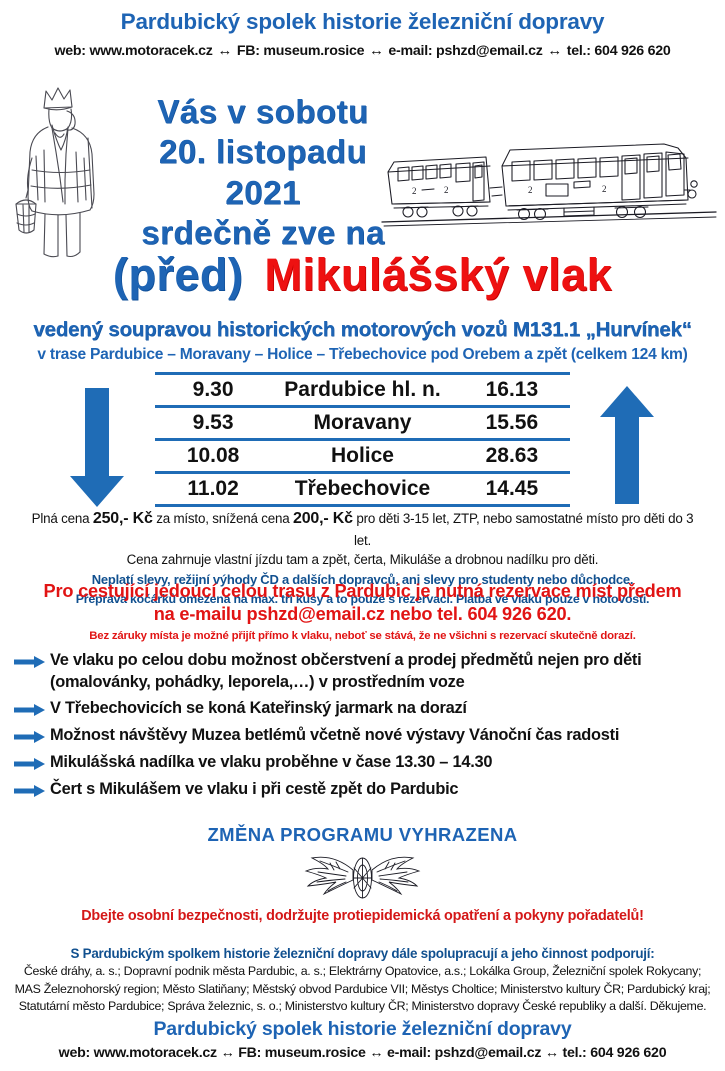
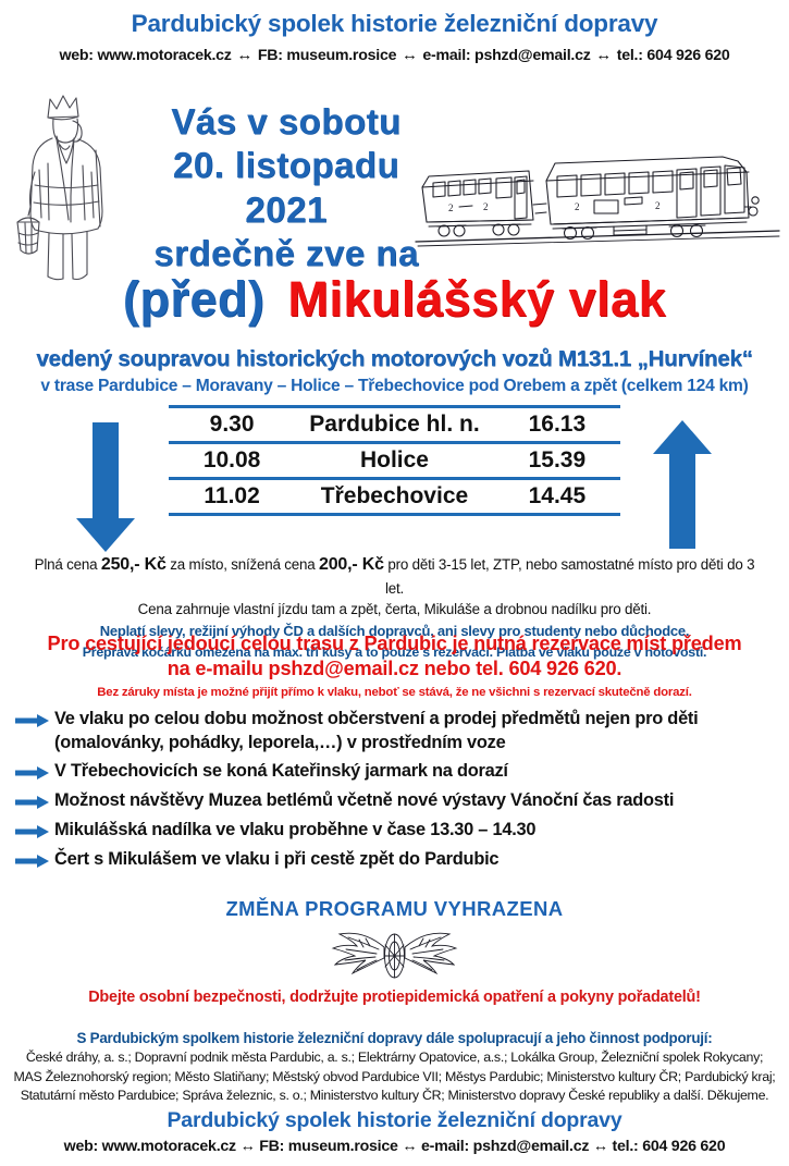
  Pardubický spolek historie železniční dopravy
  web: www.motoracek.cz ↔ FB: museum.rosice ↔ e-mail: pshzd@email.cz ↔ tel.: 604 926 620
  Vás v sobotu
  20. listopadu 2021
  srdečně zve na
  2
  2
  2
  2
  (před) Mikulášský vlak
  vedený soupravou historických motorových vozů M131.1 „Hurvínek“
  v trase Pardubice – Moravany – Holice – Třebechovice pod Orebem a zpět (celkem 124 km)
  9.30	Pardubice hl. n.	16.13
- 9.53	Moravany	15.56
- 10.08	Holice	28.63
+ 10.08	Holice	15.39
  11.02	Třebechovice	14.45
  Plná cena 250,- Kč za místo, snížená cena 200,- Kč pro děti 3-15 let, ZTP, nebo samostatné místo pro děti do 3 let.
  Cena zahrnuje vlastní jízdu tam a zpět, čerta, Mikuláše a drobnou nadílku pro děti.
  Neplatí slevy, režijní výhody ČD a dalších dopravců, ani slevy pro studenty nebo důchodce.
  Přeprava kočárků omezena na max. tři kusy a to pouze s rezervací. Platba ve vlaku pouze v hotovosti.
  Pro cestující jedoucí celou trasu z Pardubic je nutná rezervace míst předem
  na e-mailu pshzd@email.cz nebo tel. 604 926 620.
  Bez záruky místa je možné přijít přímo k vlaku, neboť se stává, že ne všichni s rezervací skutečně dorazí.
  Ve vlaku po celou dobu možnost občerstvení a prodej předmětů nejen pro děti (omalovánky, pohádky, leporela,…) v prostředním voze
  V Třebechovicích se koná Kateřinský jarmark na dorazí
  Možnost návštěvy Muzea betlémů včetně nové výstavy Vánoční čas radosti
  Mikulášská nadílka ve vlaku proběhne v čase 13.30 – 14.30
  Čert s Mikulášem ve vlaku i při cestě zpět do Pardubic
  ZMĚNA PROGRAMU VYHRAZENA
  Dbejte osobní bezpečnosti, dodržujte protiepidemická opatření a pokyny pořadatelů!
  S Pardubickým spolkem historie železniční dopravy dále spolupracují a jeho činnost podporují:
- České dráhy, a. s.; Dopravní podnik města Pardubic, a. s.; Elektrárny Opatovice, a.s.; Lokálka Group, Železniční spolek Rokycany; MAS Železnohorský region; Město Slatiňany; Městský obvod Pardubice VII; Městys Choltice; Ministerstvo kultury ČR; Pardubický kraj; Statutární město Pardubice; Správa železnic, s. o.; Ministerstvo kultury ČR; Ministerstvo dopravy České republiky a další. Děkujeme.
+ České dráhy, a. s.; Dopravní podnik města Pardubic, a. s.; Elektrárny Opatovice, a.s.; Lokálka Group, Železniční spolek Rokycany; MAS Železnohorský region; Město Slatiňany; Městský obvod Pardubice VII; Městys Pardubic; Ministerstvo kultury ČR; Pardubický kraj; Statutární město Pardubice; Správa železnic, s. o.; Ministerstvo kultury ČR; Ministerstvo dopravy České republiky a další. Děkujeme.
  Pardubický spolek historie železniční dopravy
  web: www.motoracek.cz ↔ FB: museum.rosice ↔ e-mail: pshzd@email.cz ↔ tel.: 604 926 620
